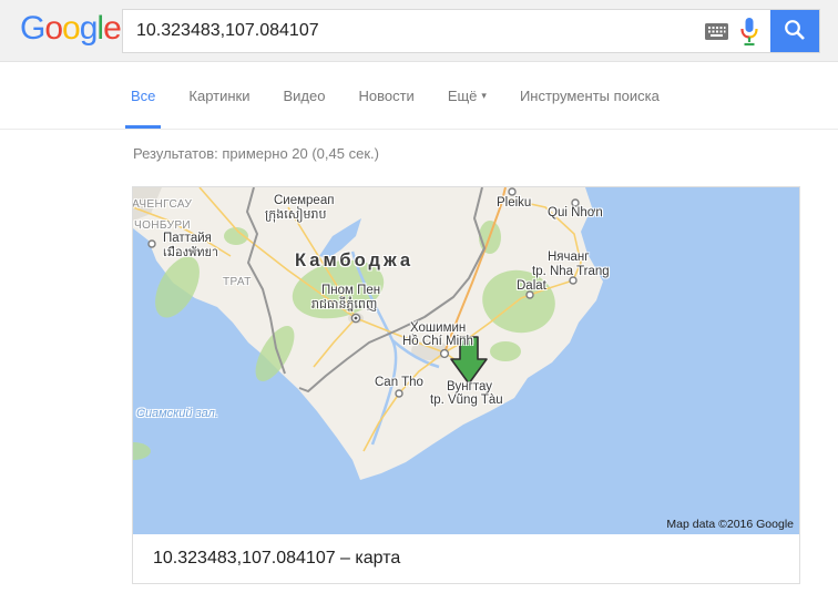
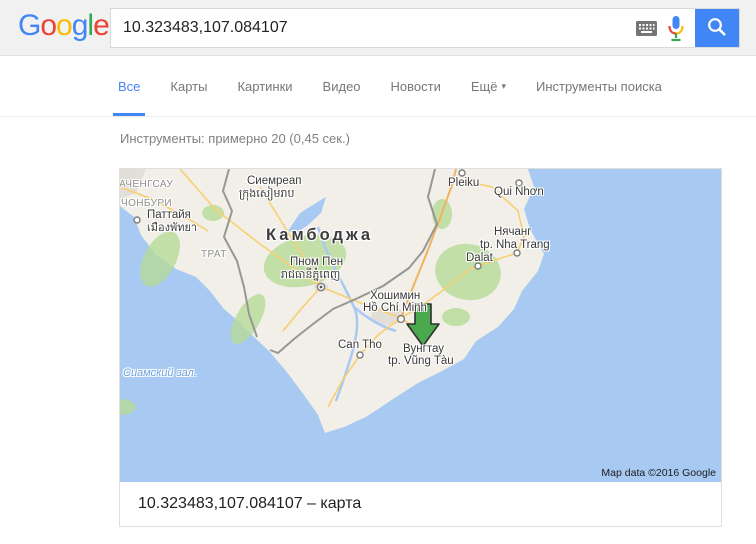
  Google
  10.323483,107.084107
  Все
+ Карты
  Картинки
  Видео
  Новости
  Ещё
  ▾
  Инструменты поиска
- Результатов: примерно 20 (0,45 сек.)
+ Инструменты: примерно 20 (0,45 сек.)
  АЧЕНГСАУ
  ЧОНБУРИ
  Паттайя
  เมืองพัทยา
  ТРАТ
  Сиемреап
  ក្រុងសៀមរាប
  Камбоджа
  Пном Пен
  រាជធានីភ្នំពេញ
  Хошимин
  Hồ Chí Minh
  Can Tho
  Вунгтау
  tp. Vũng Tàu
  Pleiku
  Qui Nhơn
  Нячанг
  tp. Nha Trang
  Dalat
  Сиамский зал.
  Map data ©2016 Google
  10.323483,107.084107 – карта
